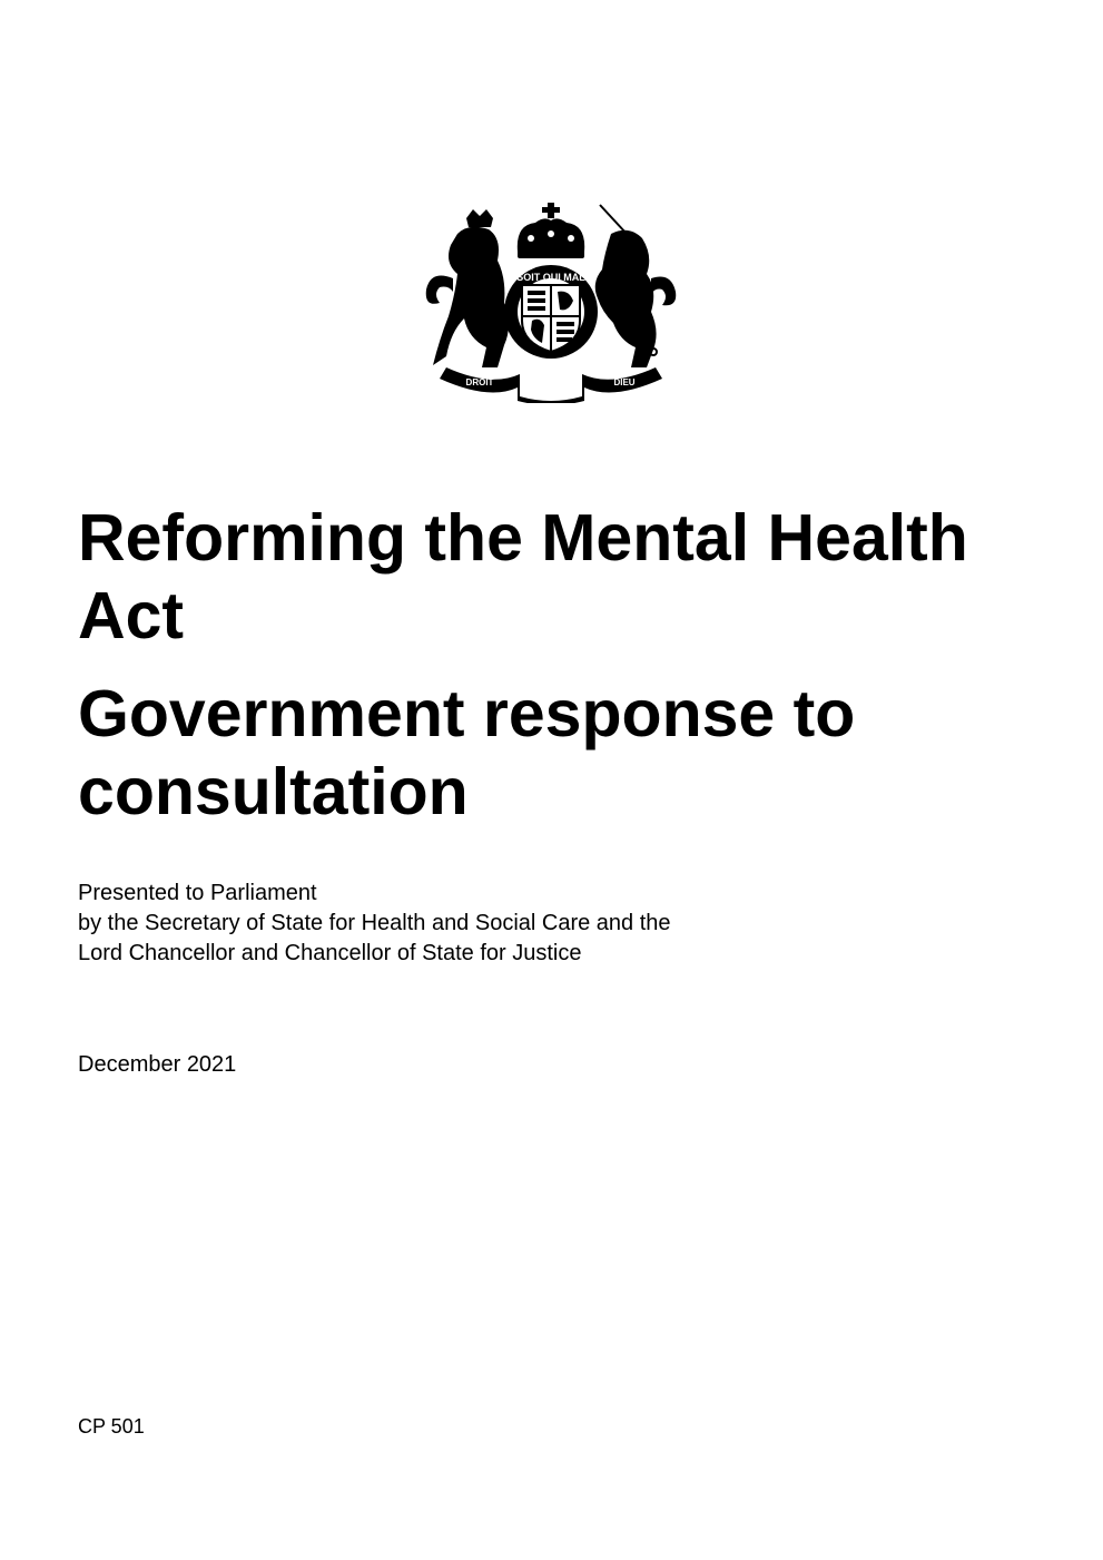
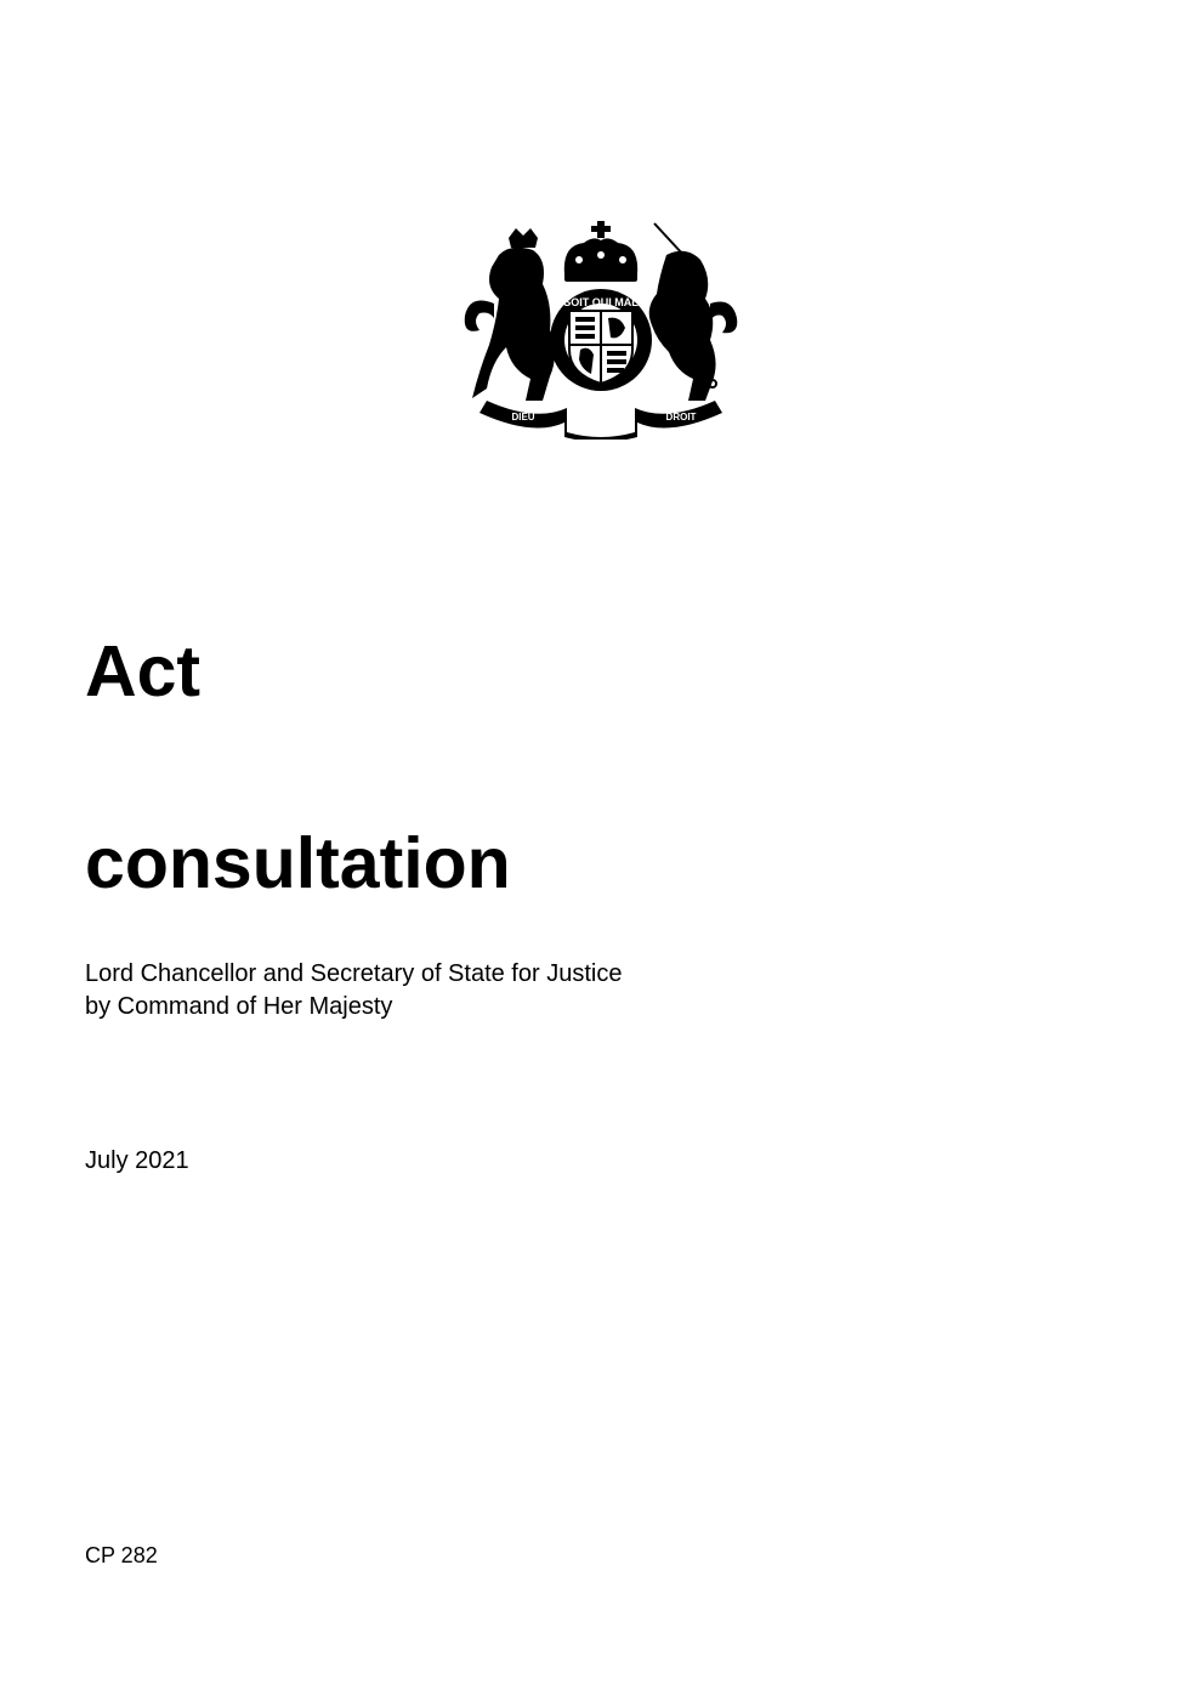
  SOIT QUI MAL
- DROIT
+ DIEU
  ET MON
- DIEU
+ DROIT
- Reforming the Mental Health
  Act
- Government response to
  consultation
- Presented to Parliament
- by the Secretary of State for Health and Social Care and the
- Lord Chancellor and Chancellor of State for Justice
+ Lord Chancellor and Secretary of State for Justice
+ by Command of Her Majesty
- December 2021
+ July 2021
- CP 501
+ CP 282
